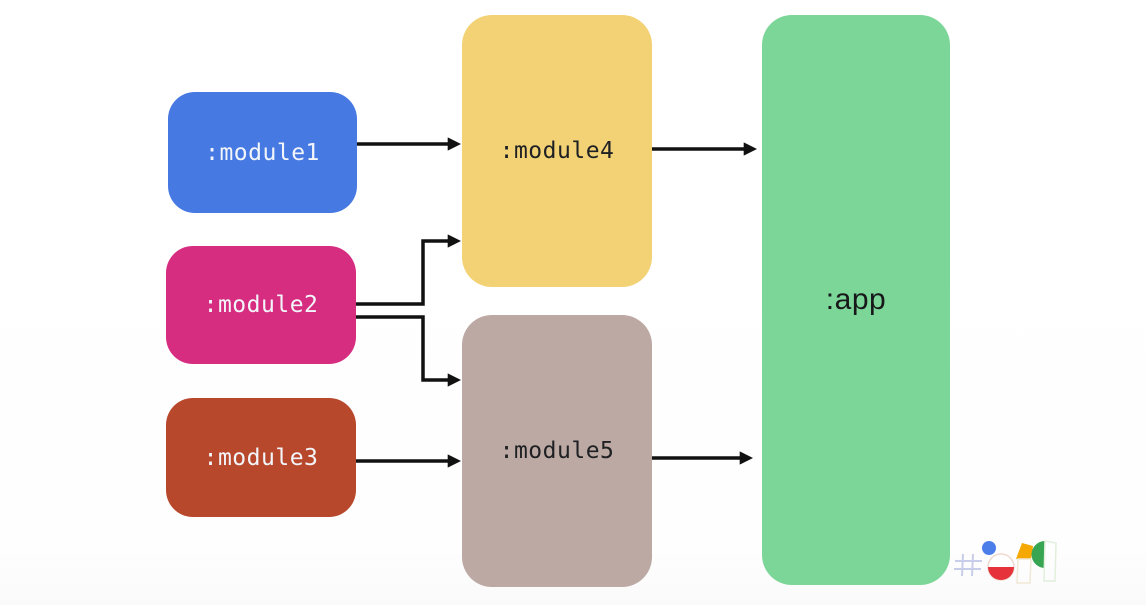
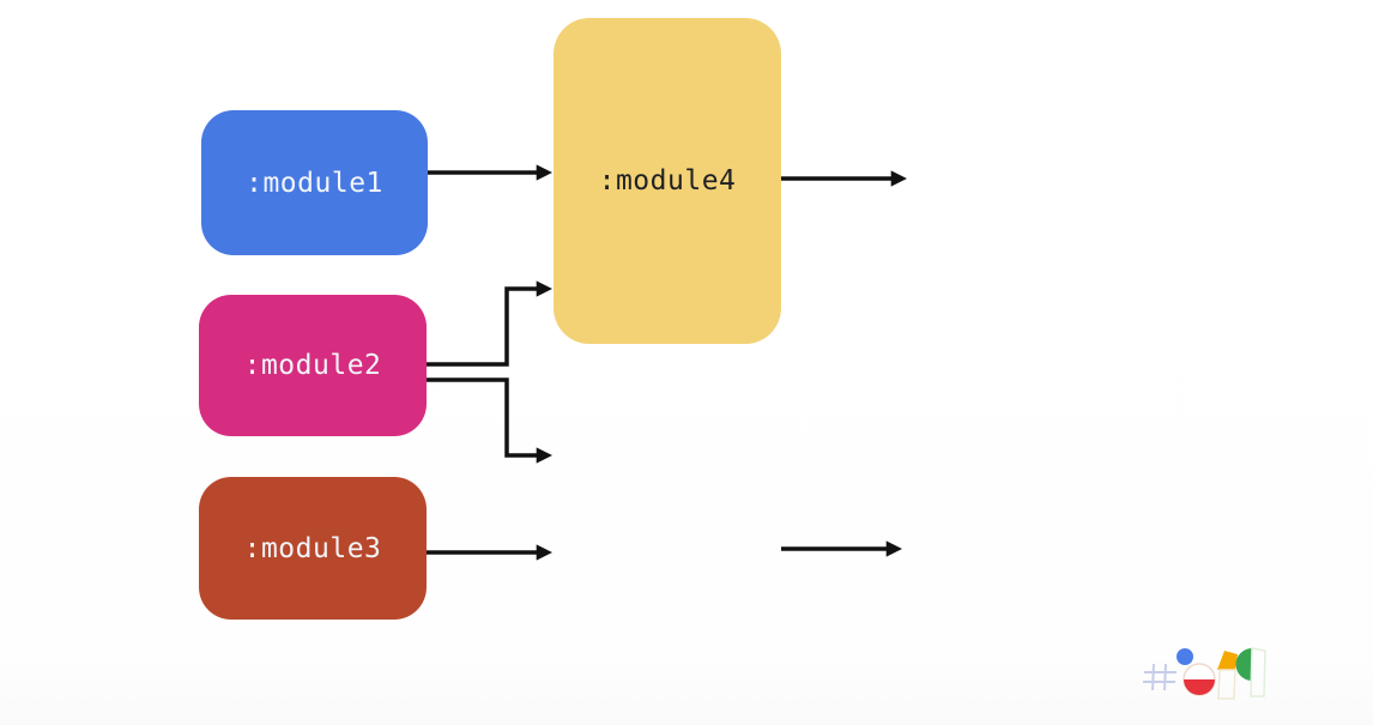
  :module1
  :module2
  :module3
  :module4
- :module5
- :app
